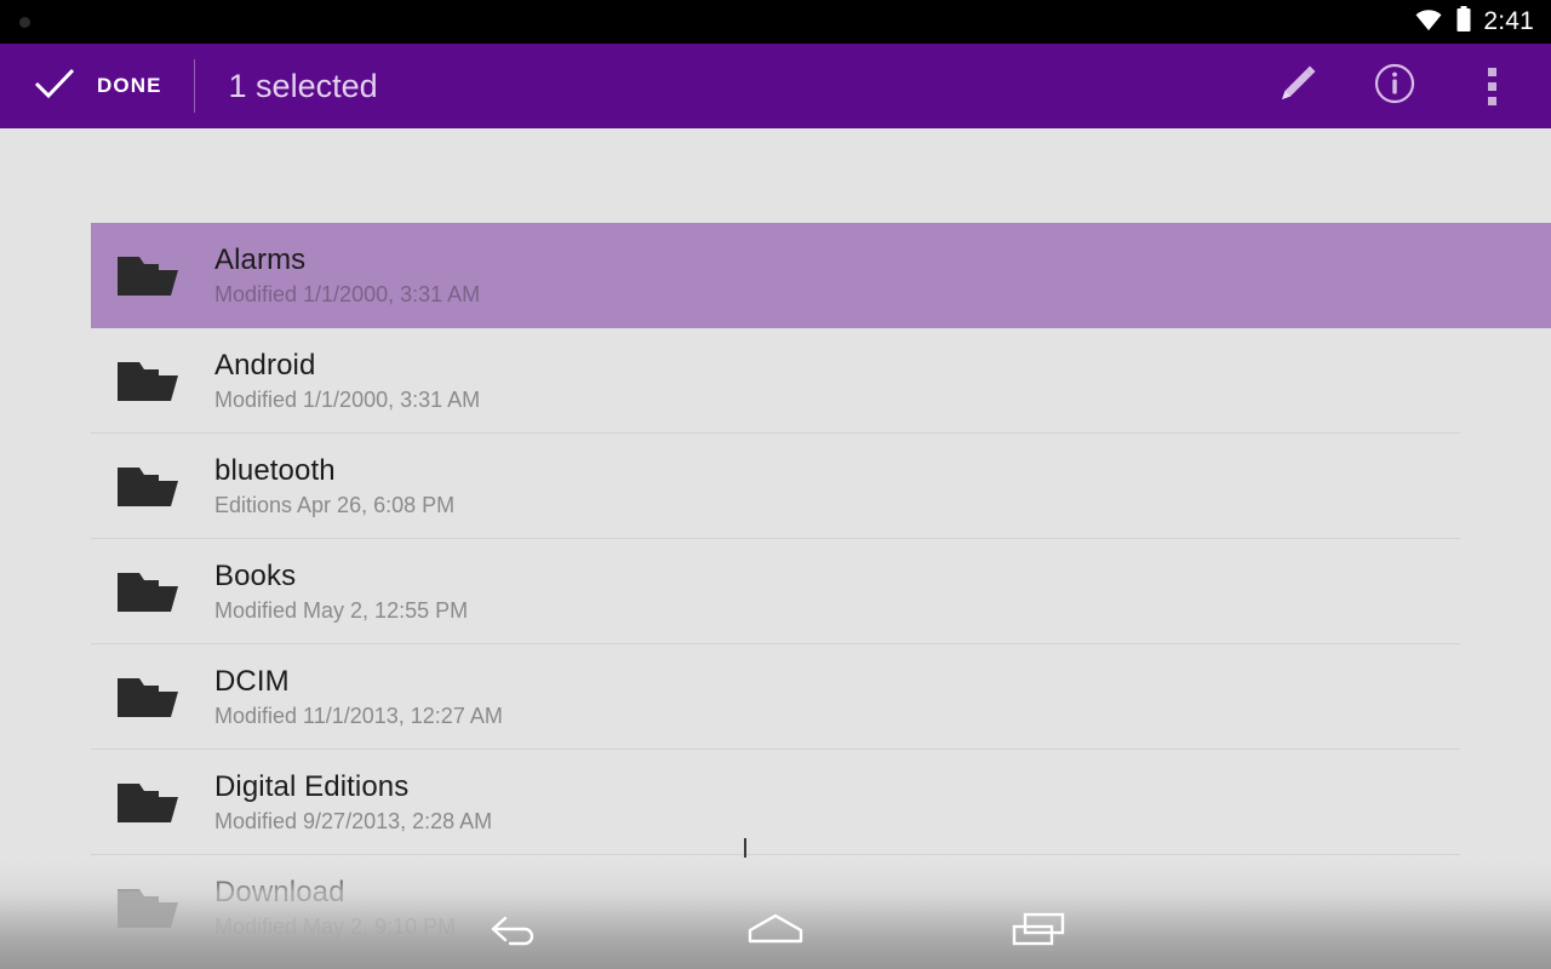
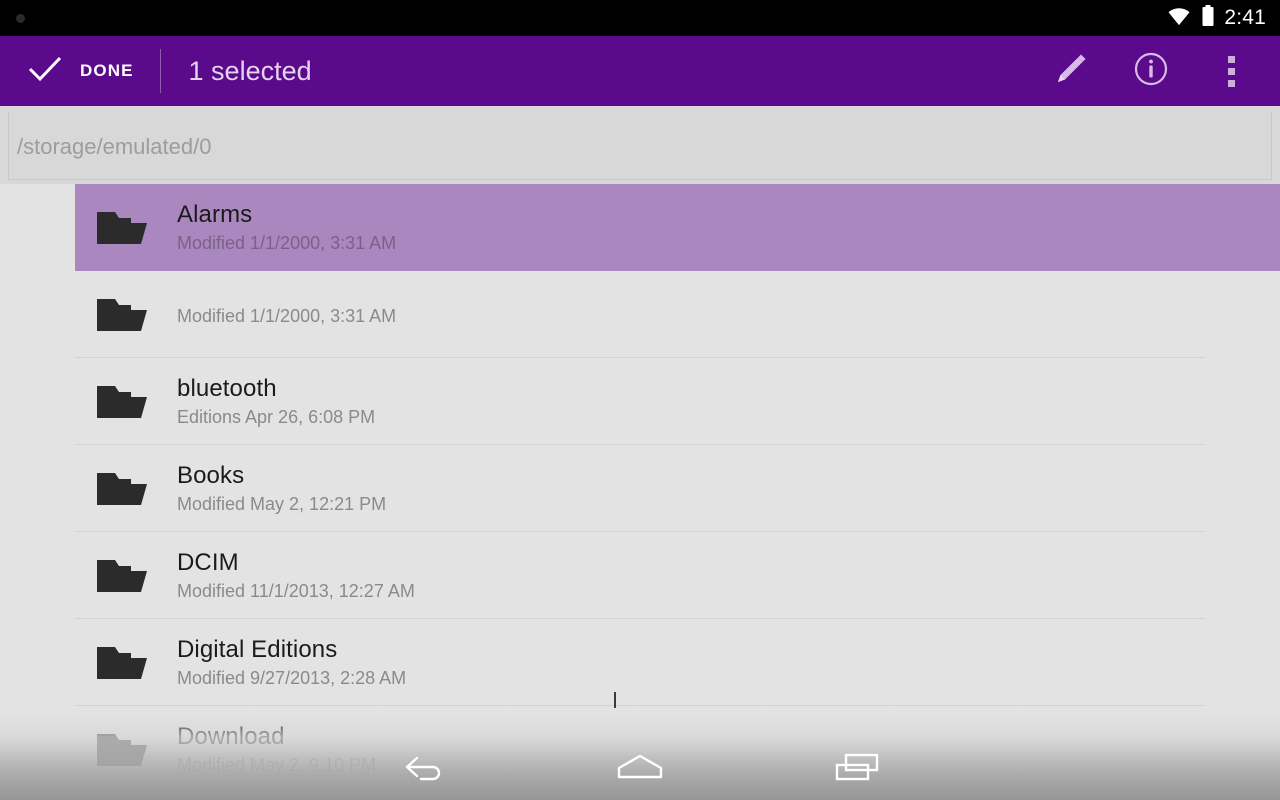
  2:41
  DONE
  1 selected
+ /storage/emulated/0
  Alarms
  Modified 1/1/2000, 3:31 AM
- Android
  Modified 1/1/2000, 3:31 AM
  bluetooth
  Editions Apr 26, 6:08 PM
  Books
- Modified May 2, 12:55 PM
+ Modified May 2, 12:21 PM
  DCIM
  Modified 11/1/2013, 12:27 AM
  Digital Editions
  Modified 9/27/2013, 2:28 AM
